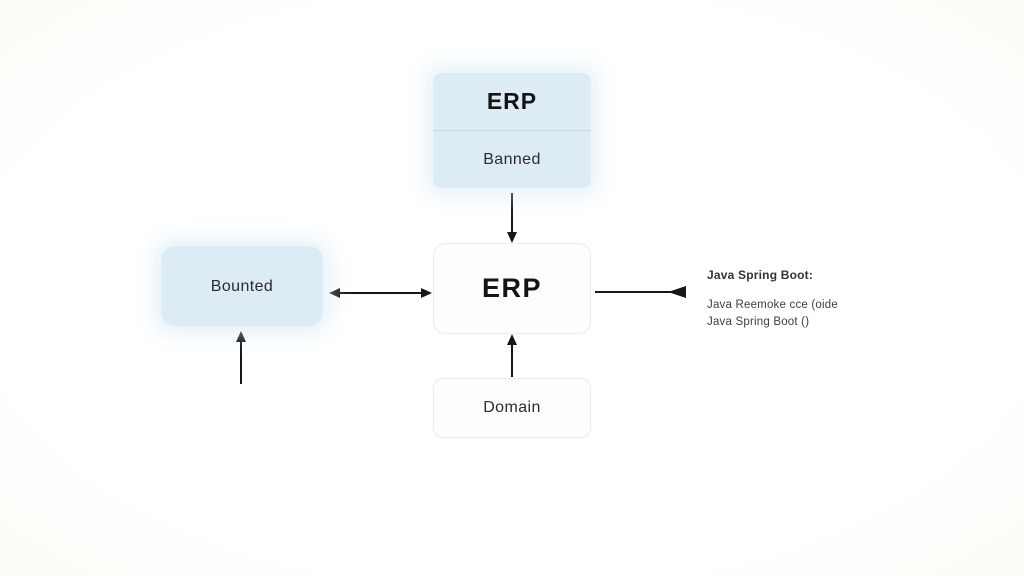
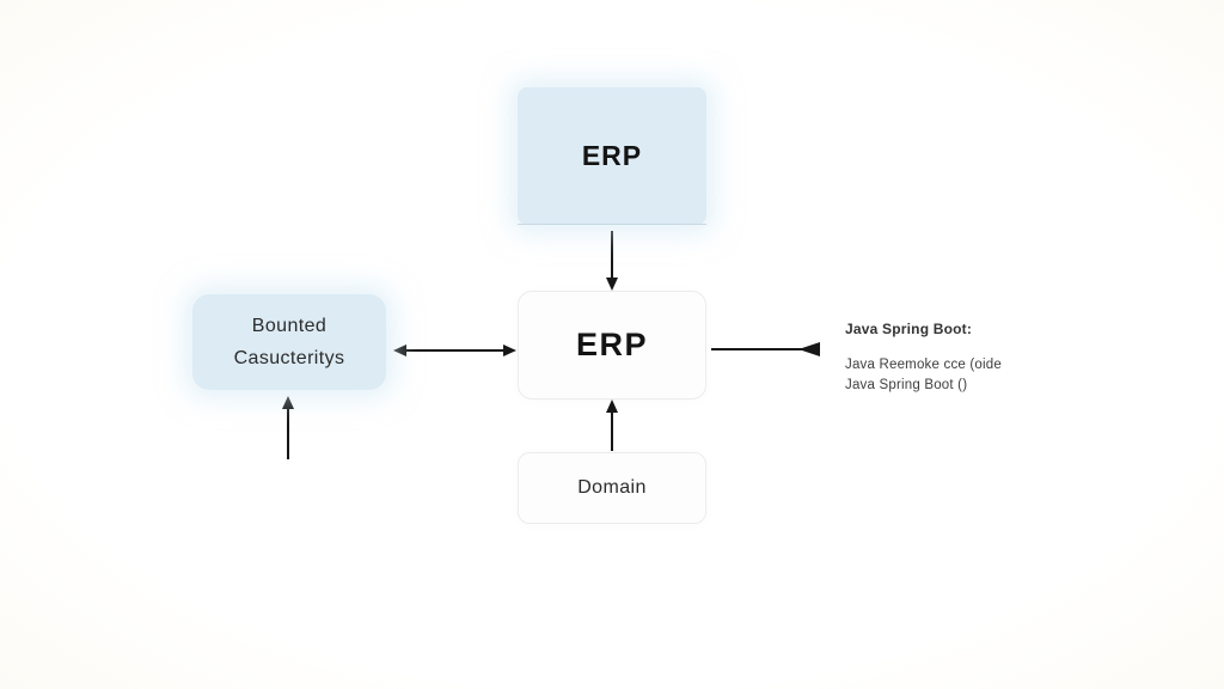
  ERP
- Banned
  Bounted
+ Casucteritys
  ERP
  Domain
  Java Spring Boot:
  Java Reemoke cce (oide
  Java Spring Boot ()
